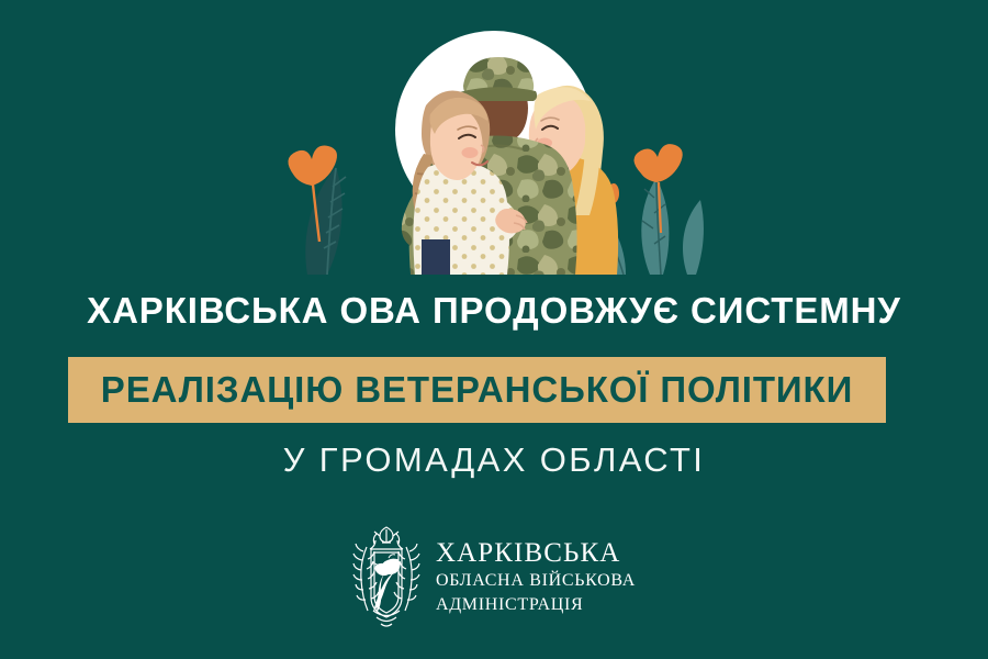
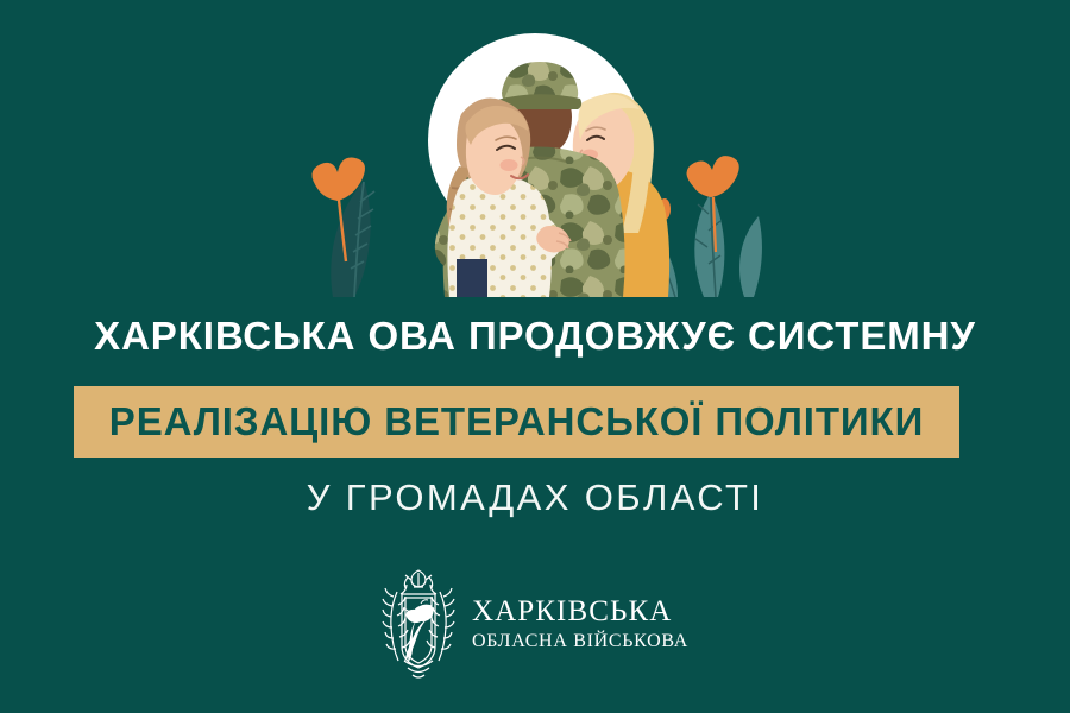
  ХАРКІВСЬКА ОВА ПРОДОВЖУЄ СИСТЕМНУ
  РЕАЛІЗАЦІЮ ВЕТЕРАНСЬКОЇ ПОЛІТИКИ
  У ГРОМАДАХ ОБЛАСТІ
  ХАРКІВСЬКА
  ОБЛАСНА ВІЙСЬКОВА
- АДМІНІСТРАЦІЯ
